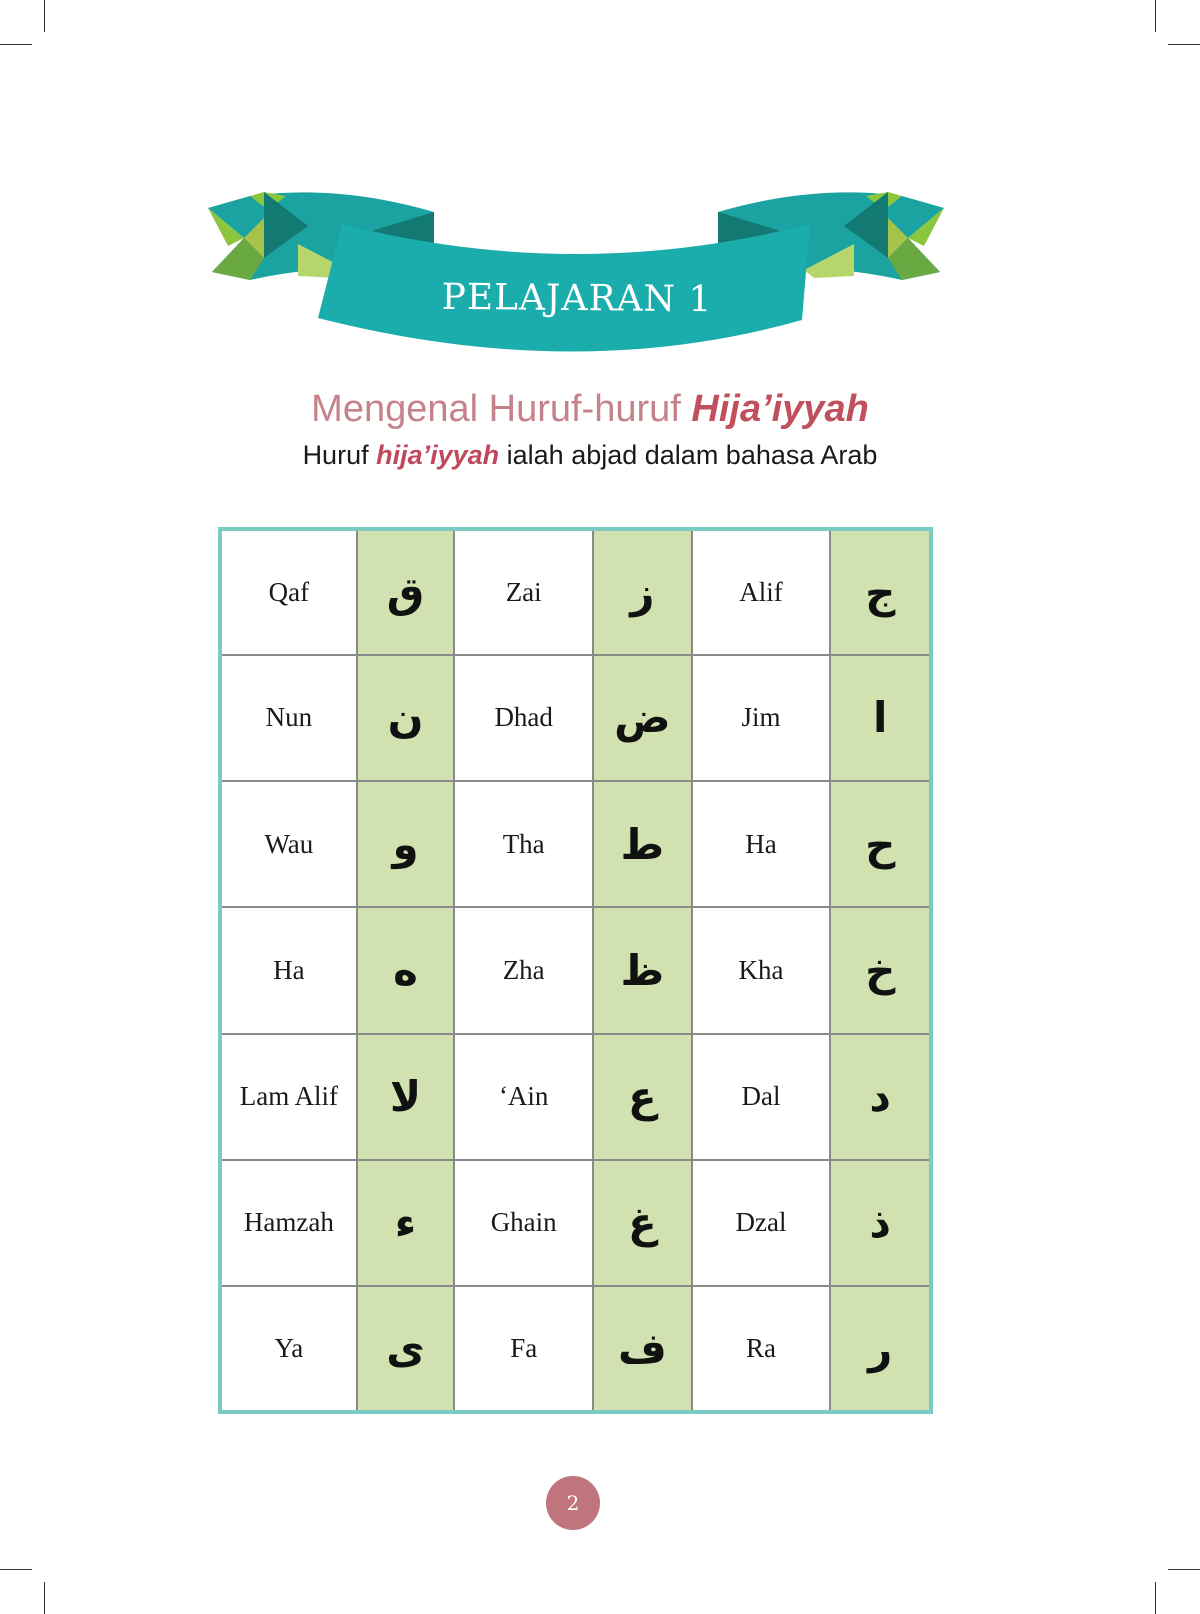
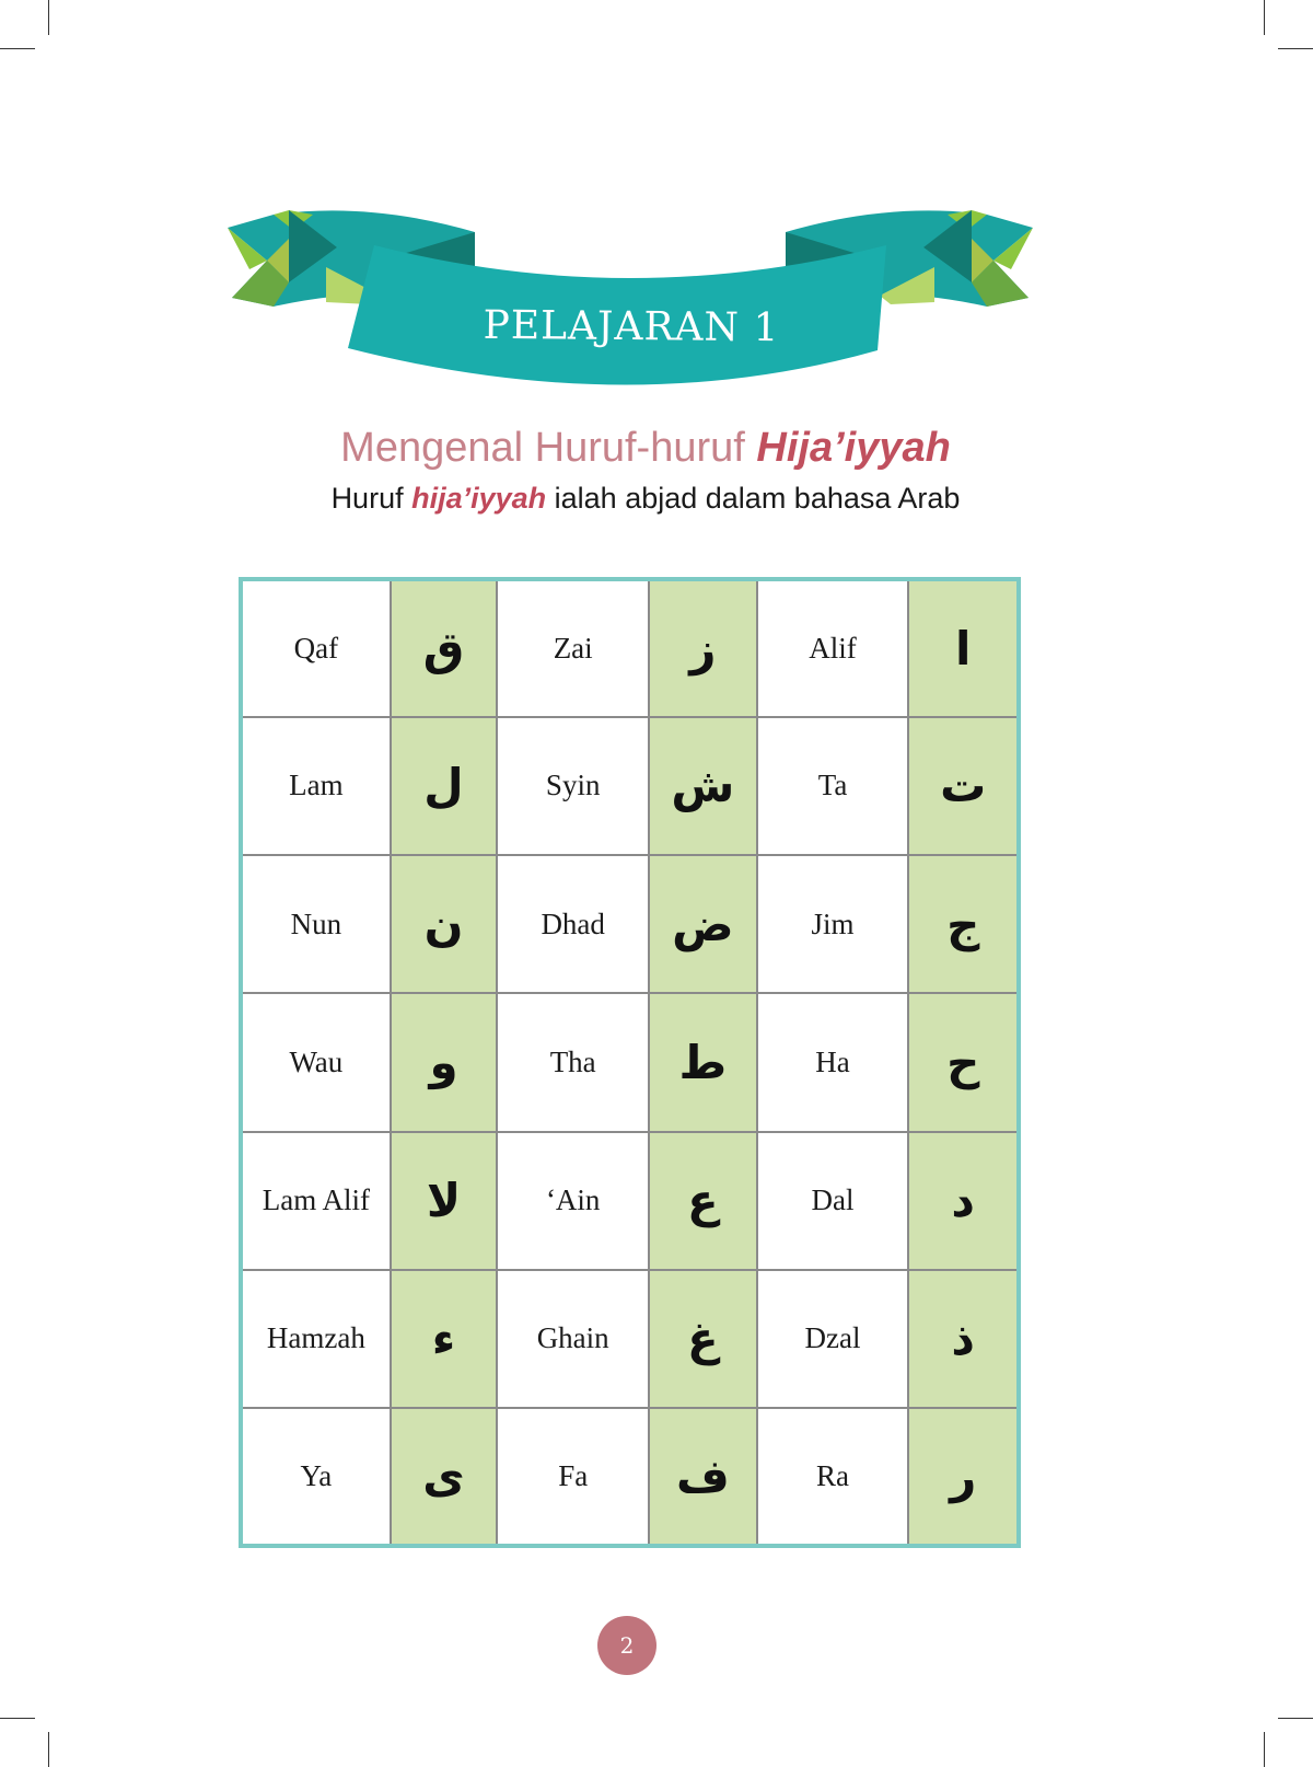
  PELAJARAN 1
  Mengenal Huruf-huruf Hija’iyyah
  Huruf hija’iyyah ialah abjad dalam bahasa Arab
- Qaf	ق	Zai	ز	Alif	ج
+ Qaf	ق	Zai	ز	Alif	ا
+ Lam	ل	Syin	ش	Ta	ت
- Nun	ن	Dhad	ض	Jim	ا
+ Nun	ن	Dhad	ض	Jim	ج
  Wau	و	Tha	ط	Ha	ح
- Ha	ه	Zha	ظ	Kha	خ
  Lam Alif	لا	‘Ain	ع	Dal	د
  Hamzah	ء	Ghain	غ	Dzal	ذ
  Ya	ى	Fa	ف	Ra	ر
  2
